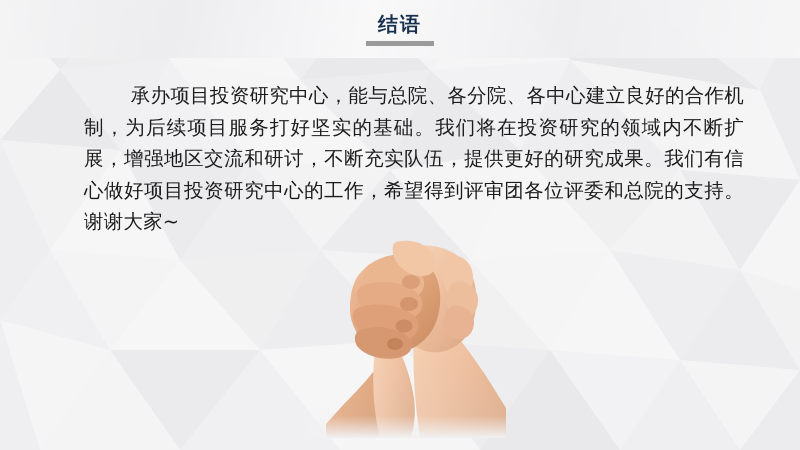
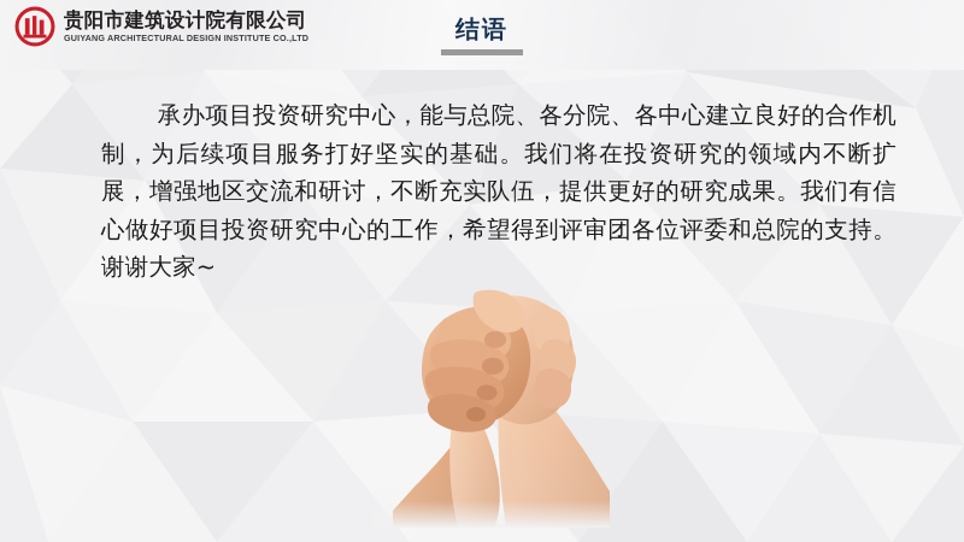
+ 贵阳市建筑设计院有限公司
+ GUIYANG ARCHITECTURAL DESIGN INSTITUTE CO.,LTD
  结语
  承办项目投资研究中心，能与总院、各分院、各中心建立良好的合作机制，为后续项目服务打好坚实的基础。我们将在投资研究的领域内不断扩展，增强地区交流和研讨，不断充实队伍，提供更好的研究成果。我们有信心做好项目投资研究中心的工作，希望得到评审团各位评委和总院的支持。谢谢大家~
